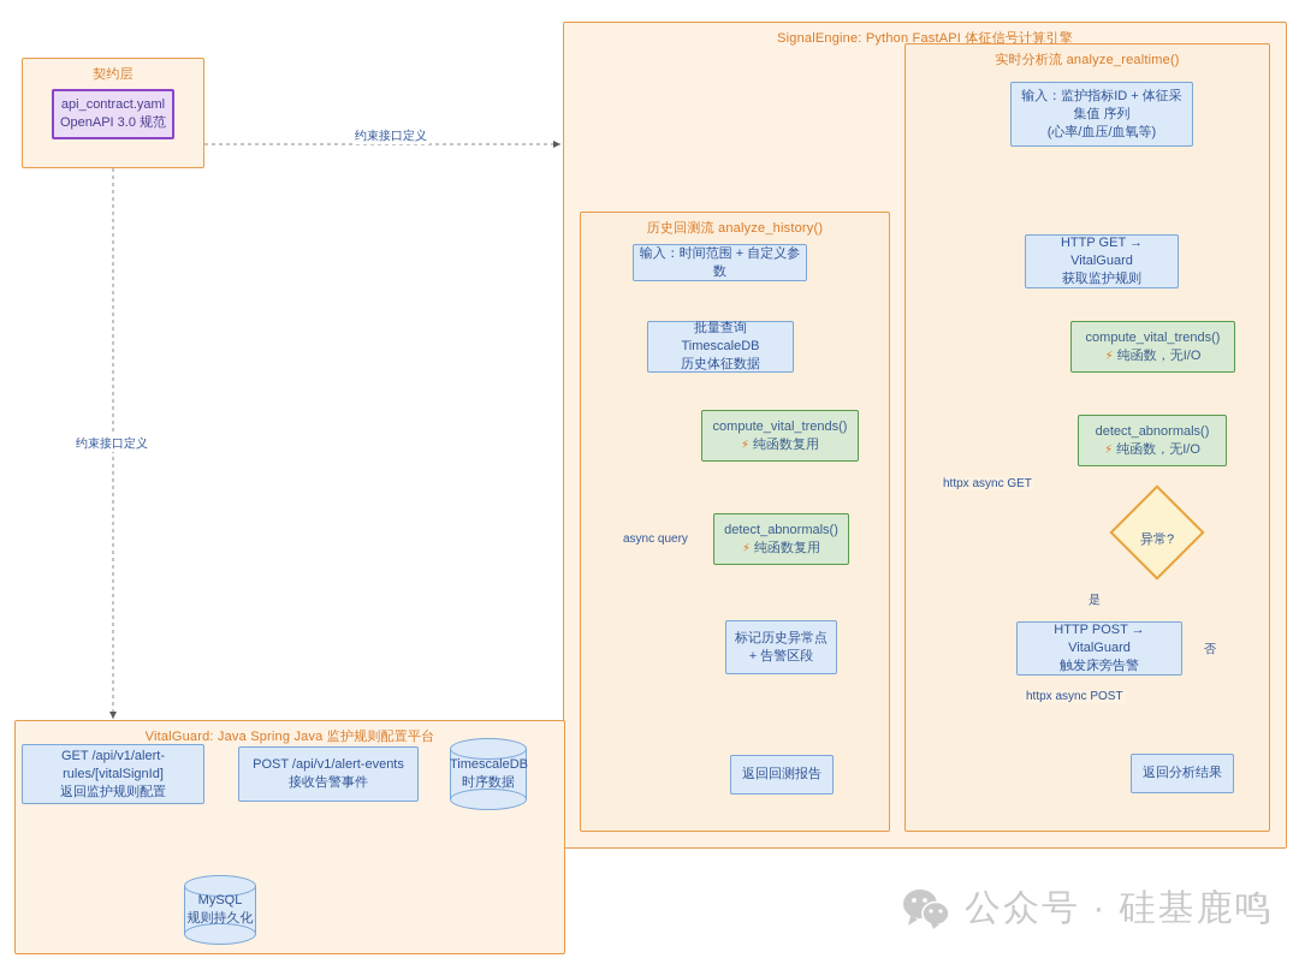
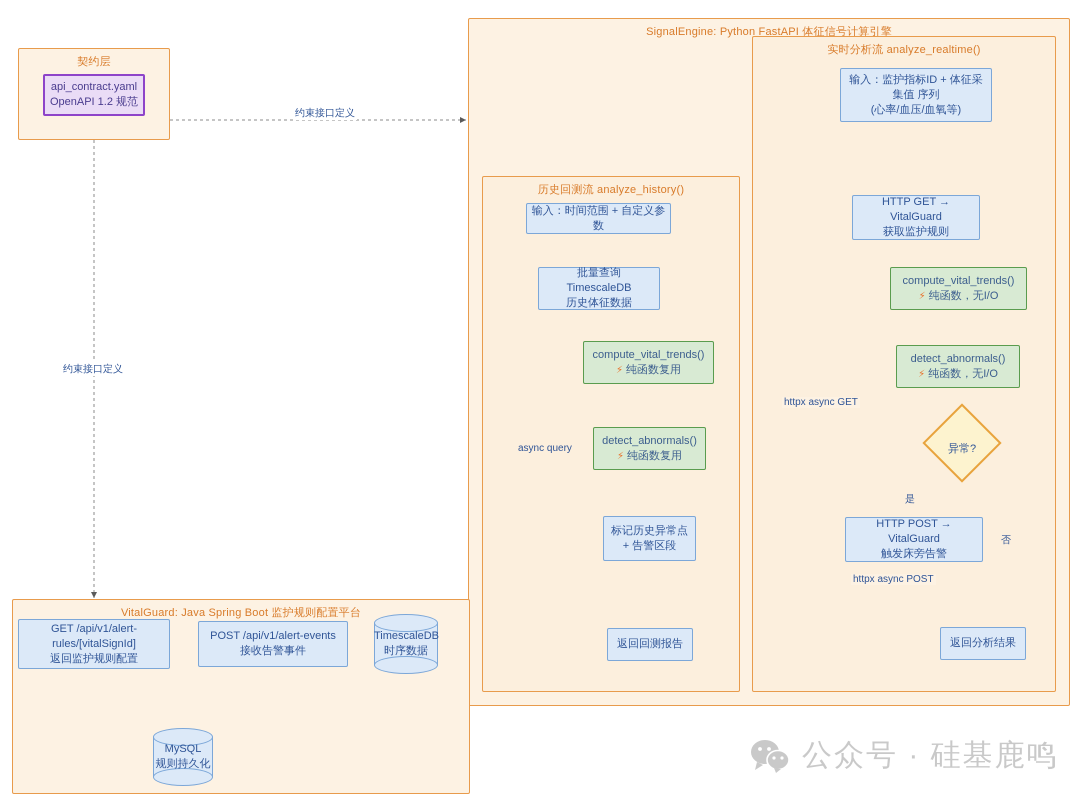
  契约层
  api_contract.yaml
- OpenAPI 3.0 规范
+ OpenAPI 1.2 规范
  SignalEngine: Python FastAPI 体征信号计算引擎
  历史回测流 analyze_history()
  实时分析流 analyze_realtime()
  输入：监护指标ID + 体征采集值 序列
  (心率/血压/血氧等)
  HTTP GET → VitalGuard
  获取监护规则
  compute_vital_trends()
  ⚡ 纯函数，无I/O
  detect_abnormals()
  ⚡ 纯函数，无I/O
  异常?
  HTTP POST → VitalGuard
  触发床旁告警
  返回分析结果
  输入：时间范围 + 自定义参数
  批量查询 TimescaleDB
  历史体征数据
  compute_vital_trends()
  ⚡ 纯函数复用
  detect_abnormals()
  ⚡ 纯函数复用
  标记历史异常点
  + 告警区段
  返回回测报告
- VitalGuard: Java Spring Java 监护规则配置平台
+ VitalGuard: Java Spring Boot 监护规则配置平台
  GET /api/v1/alert-
  rules/[vitalSignId]
  返回监护规则配置
  POST /api/v1/alert-events
  接收告警事件
  TimescaleDB
  时序数据
  MySQL
  规则持久化
  约束接口定义
  约束接口定义
  是
  否
  httpx async GET
  httpx async POST
  async query
  公众号 · 硅基鹿鸣
